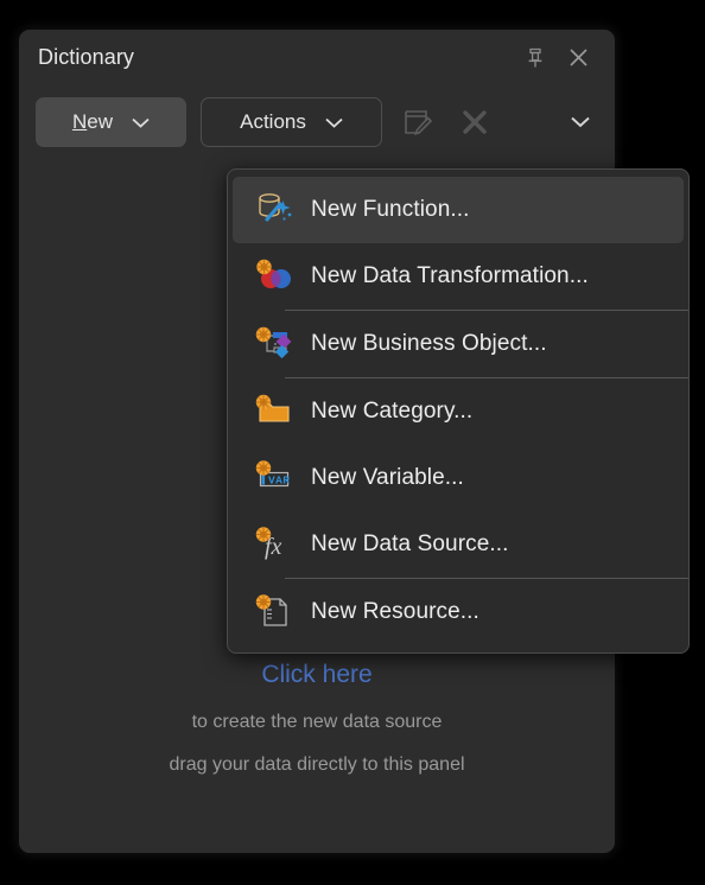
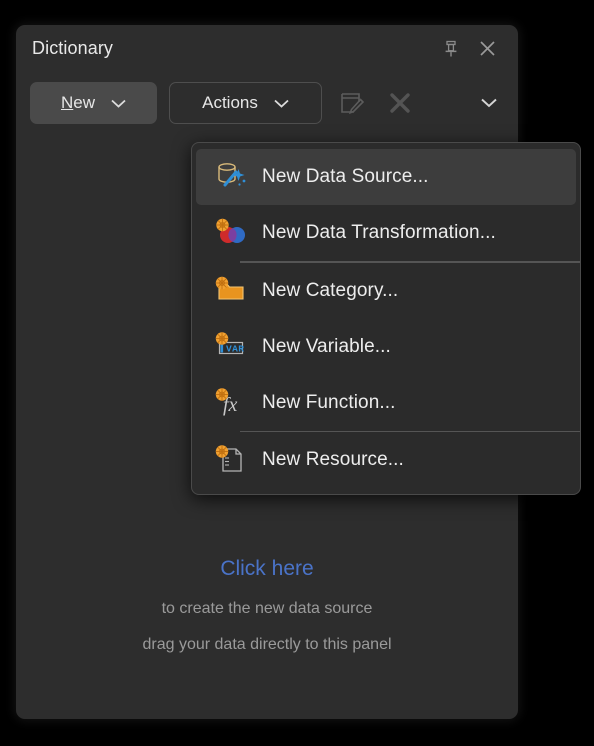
  Dictionary
  New
  Actions
  Click here
  to create the new data source
  drag your data directly to this panel
- New Function...
+ New Data Source...
  New Data Transformation...
- New Business Object...
  New Category...
  VAR
  New Variable...
  fx
- New Data Source...
+ New Function...
  New Resource...
